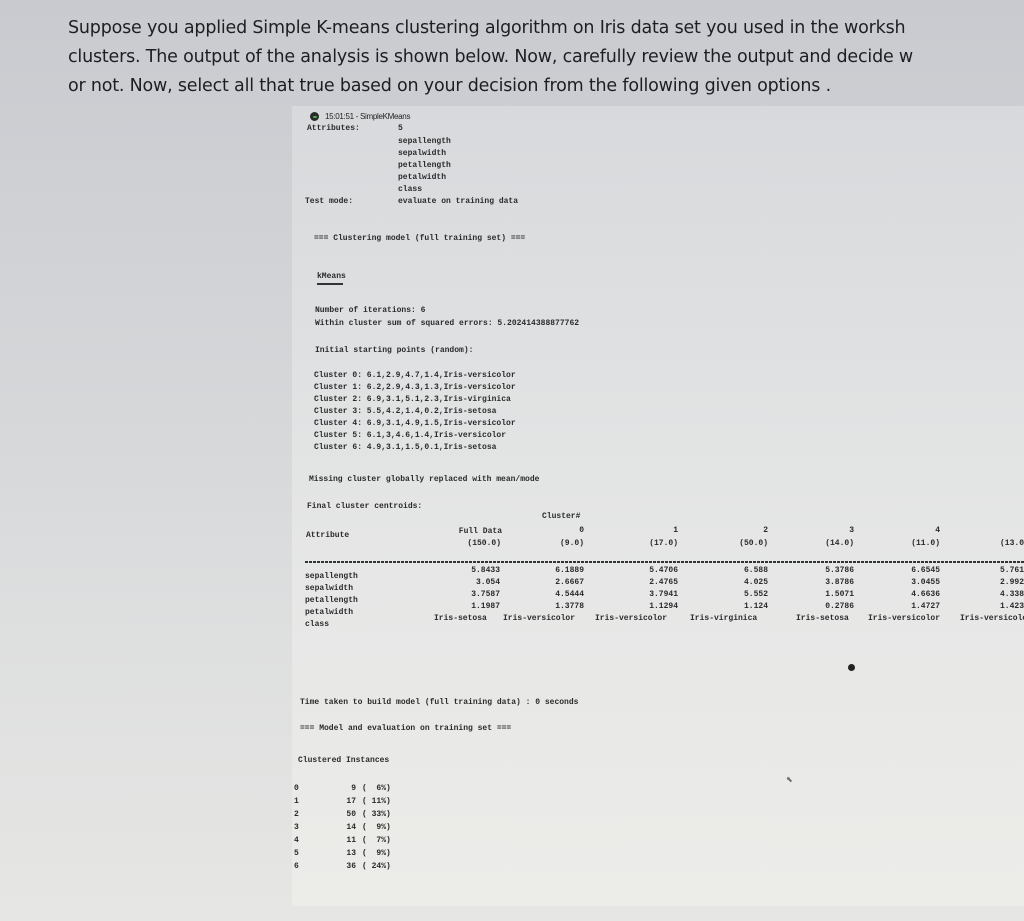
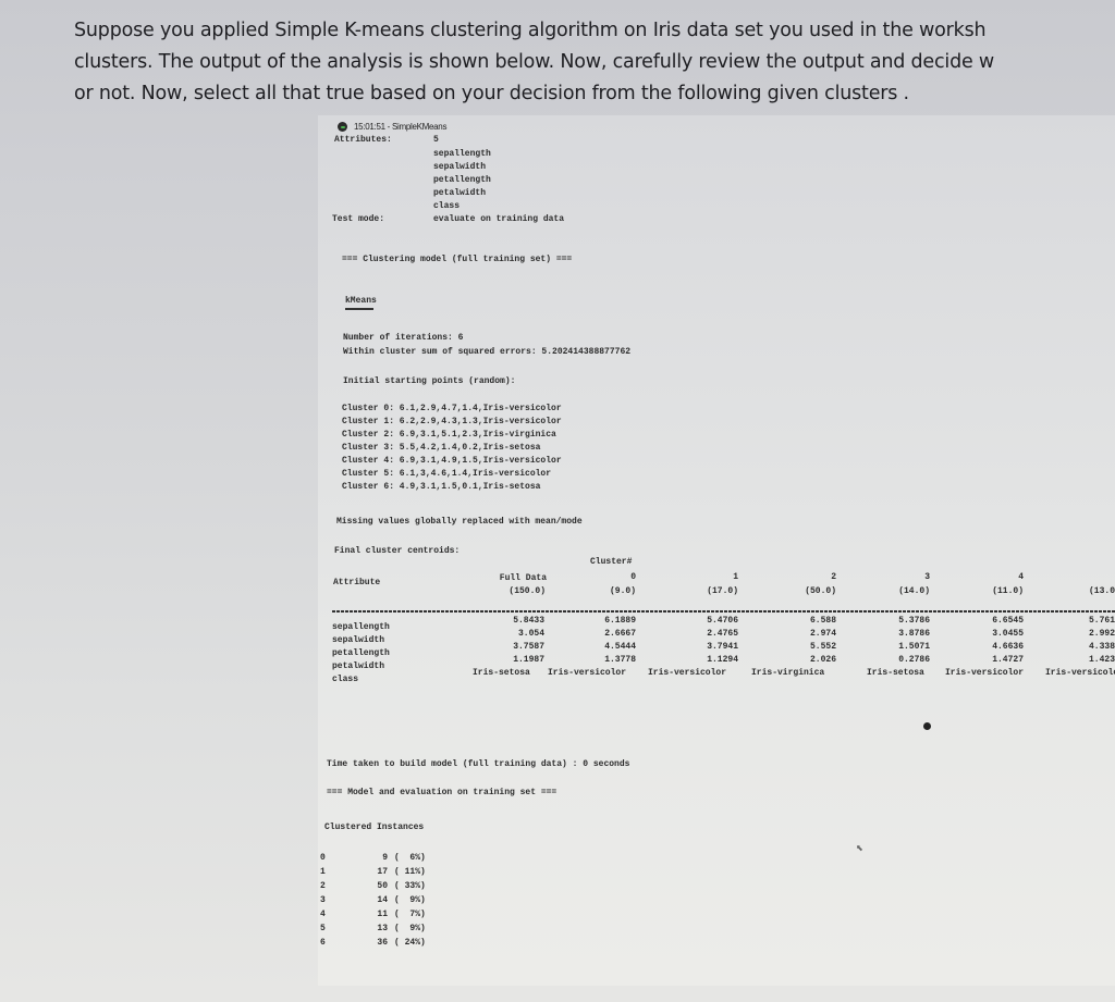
  Suppose you applied Simple K-means clustering algorithm on Iris data set you used in the worksh
  clusters. The output of the analysis is shown below. Now, carefully review the output and decide w
- or not. Now, select all that true based on your decision from the following given options .
+ or not. Now, select all that true based on your decision from the following given clusters .
  15:01:51 - SimpleKMeans
  Attributes:
  5
  sepallength
  sepalwidth
  petallength
  petalwidth
  class
  Test mode:
  evaluate on training data
  === Clustering model (full training set) ===
  kMeans
  Number of iterations: 6
  Within cluster sum of squared errors: 5.202414388877762
  Initial starting points (random):
  Cluster 0: 6.1,2.9,4.7,1.4,Iris-versicolor
  Cluster 1: 6.2,2.9,4.3,1.3,Iris-versicolor
  Cluster 2: 6.9,3.1,5.1,2.3,Iris-virginica
  Cluster 3: 5.5,4.2,1.4,0.2,Iris-setosa
  Cluster 4: 6.9,3.1,4.9,1.5,Iris-versicolor
  Cluster 5: 6.1,3,4.6,1.4,Iris-versicolor
  Cluster 6: 4.9,3.1,1.5,0.1,Iris-setosa
- Missing cluster globally replaced with mean/mode
+ Missing values globally replaced with mean/mode
  Final cluster centroids:
  Cluster#
  Attribute
  Full Data
  (150.0)
  0
  (9.0)
  1
  (17.0)
  2
  (50.0)
  3
  (14.0)
  4
  (11.0)
  (13.0
  sepallength
  sepalwidth
  petallength
  petalwidth
  class
  5.8433
  3.054
  3.7587
  1.1987
  6.1889
  2.6667
  4.5444
  1.3778
  5.4706
  2.4765
  3.7941
  1.1294
  6.588
- 4.025
+ 2.974
  5.552
- 1.124
+ 2.026
  5.3786
  3.8786
  1.5071
  0.2786
  6.6545
  3.0455
  4.6636
  1.4727
  5.761
  2.992
  4.338
  1.423
  Iris-setosa
  Iris-versicolor
  Iris-versicolor
  Iris-virginica
  Iris-setosa
  Iris-versicolor
  Iris-versicol
  Time taken to build model (full training data) : 0 seconds
  === Model and evaluation on training set ===
  Clustered Instances
  0
  9
  ( 6%)
  1
  17
  ( 11%)
  2
  50
  ( 33%)
  3
  14
  ( 9%)
  4
  11
  ( 7%)
  5
  13
  ( 9%)
  6
  36
  ( 24%)
  ⬉
